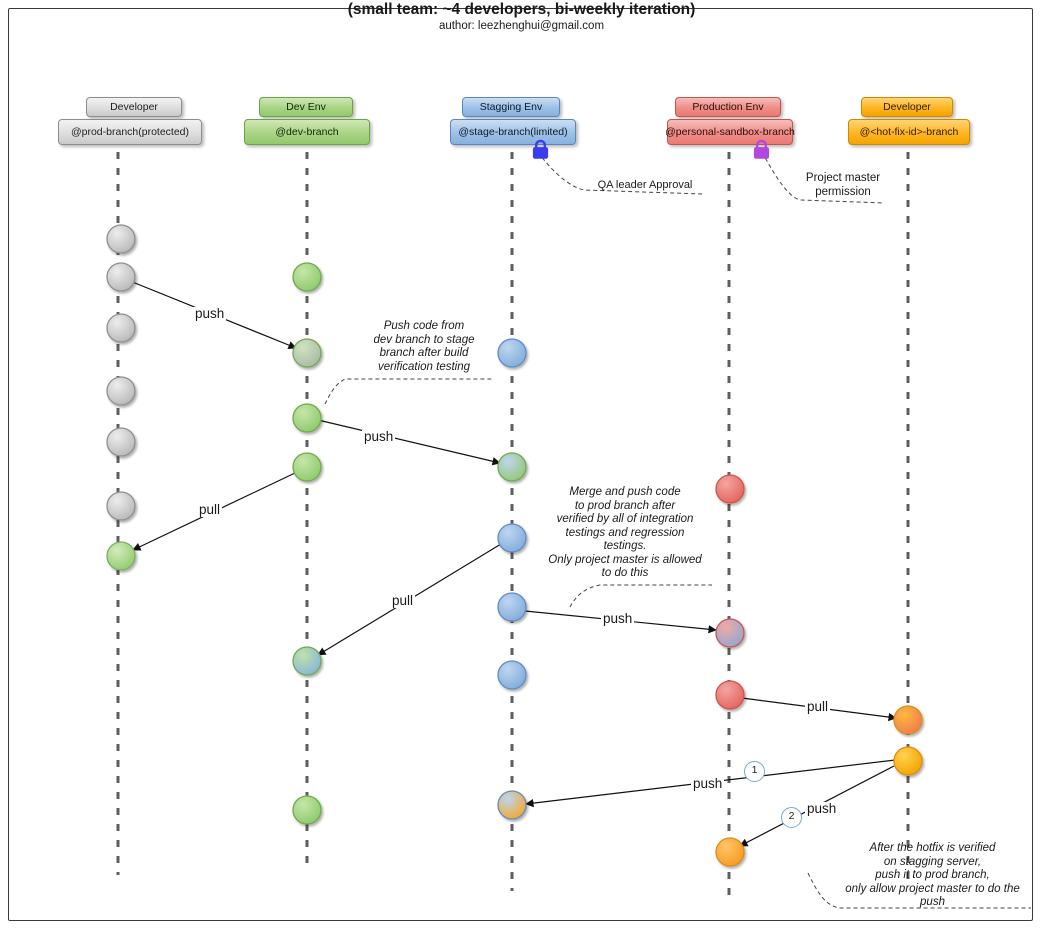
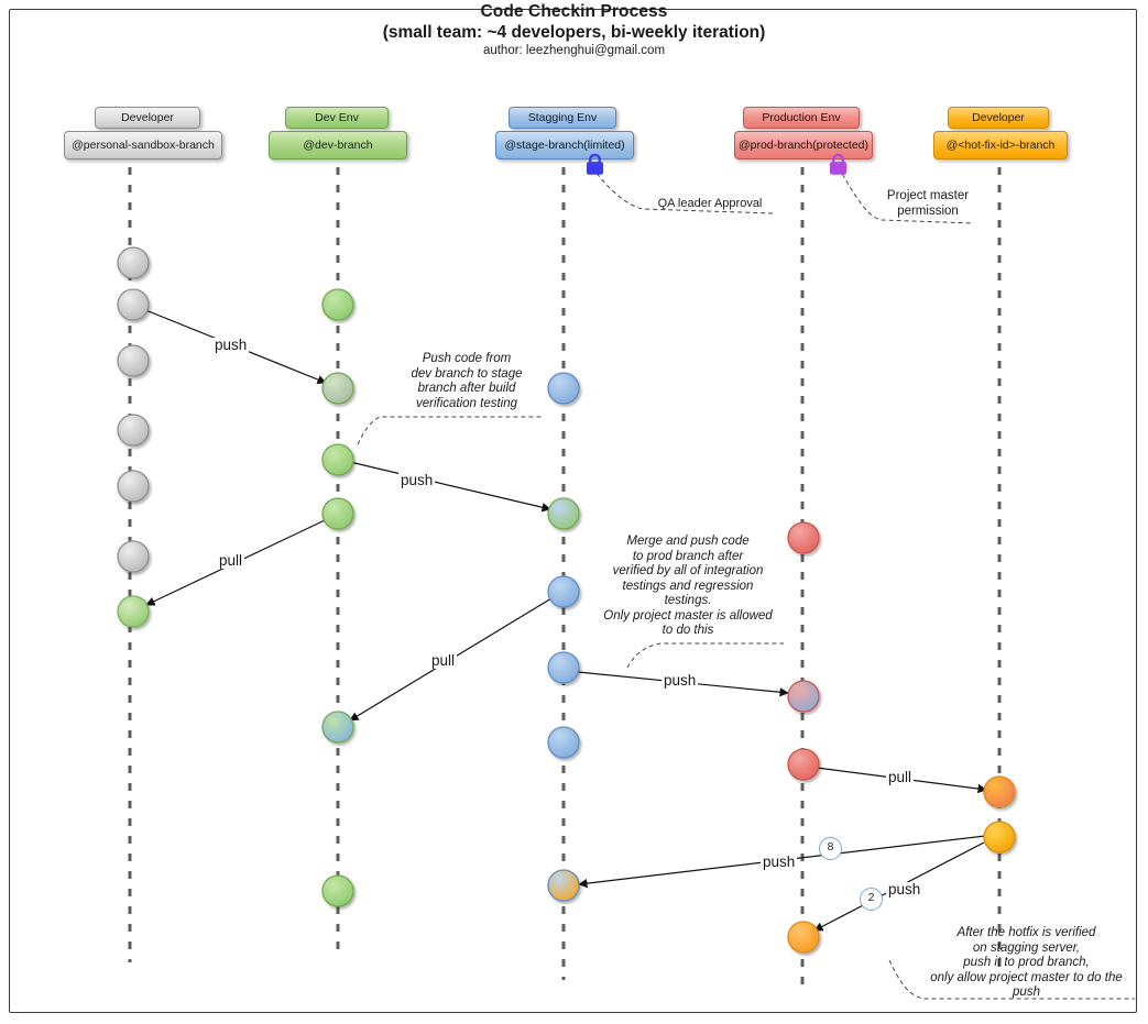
+ Code Checkin Process
  (small team: ~4 developers, bi-weekly iteration)
  author: leezhenghui@gmail.com
  Developer
- @prod-branch(protected)
+ @personal-sandbox-branch
  Dev Env
  @dev-branch
  Stagging Env
  @stage-branch(limited)
  Production Env
- @personal-sandbox-branch
+ @prod-branch(protected)
  Developer
  @<hot-fix-id>-branch
  QA leader Approval
  Project master
  permission
  Push code from
  dev branch to stage
  branch after build
  verification testing
  Merge and push code
  to prod branch after
  verified by all of integration
  testings and regression
  testings.
  Only project master is allowed
  to do this
  After the hotfix is verified
  on stagging server,
  push it to prod branch,
  only allow project master to do the
  push
  push
  push
  pull
  pull
  push
  pull
  push
  push
- 1
+ 8
  2
